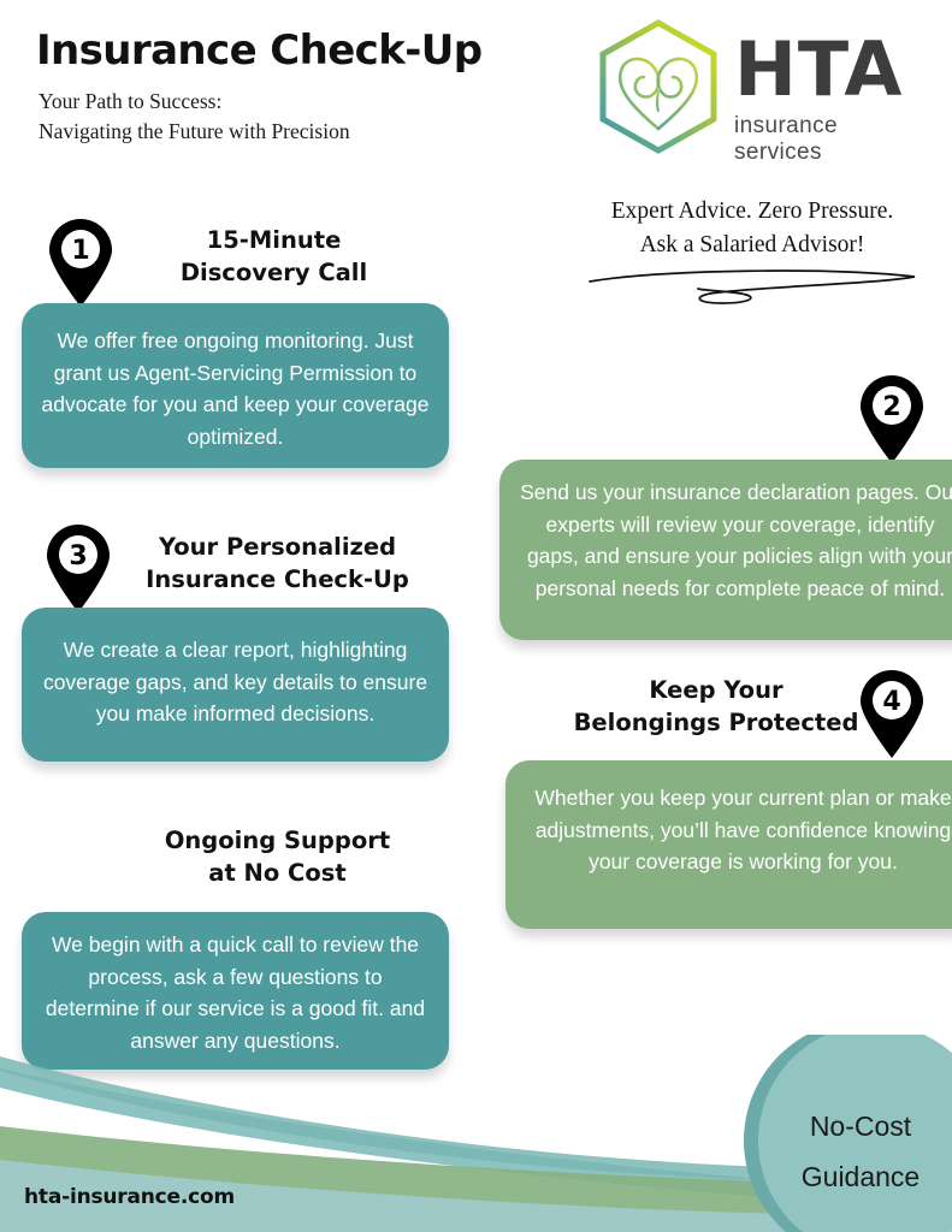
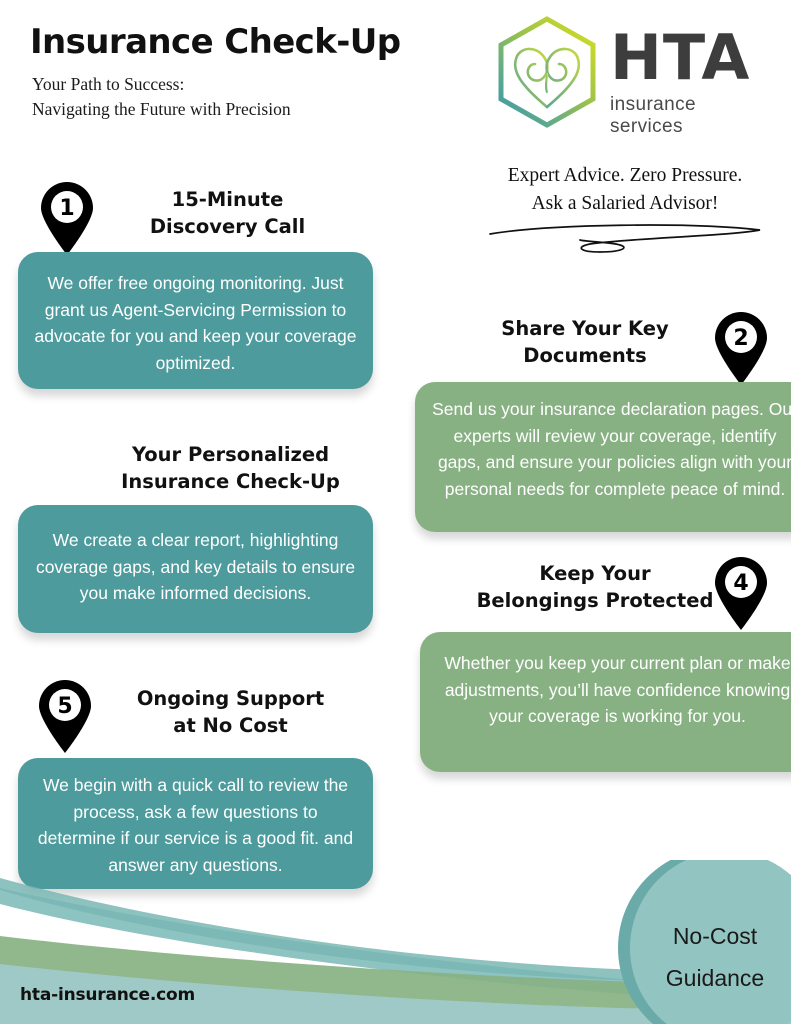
  Insurance Check-Up
  Your Path to Success:
  Navigating the Future with Precision
  HTA
  insurance services
  Expert Advice. Zero Pressure.
  Ask a Salaried Advisor!
  15-Minute
  Discovery Call
  1
  We offer free ongoing monitoring. Just grant us Agent-Servicing Permission to advocate for you and keep your coverage optimized.
+ Share Your Key
+ Documents
  2
  Send us your insurance declaration pages. Ou experts will review your coverage, identify gaps, and ensure your policies align with your personal needs for complete peace of mind.
  Your Personalized
  Insurance Check-Up
- 3
  We create a clear report, highlighting coverage gaps, and key details to ensure you make informed decisions.
  Keep Your
  Belongings Protected
  4
  Whether you keep your current plan or make adjustments, you’ll have confidence knowing your coverage is working for you.
  Ongoing Support
  at No Cost
+ 5
  We begin with a quick call to review the process, ask a few questions to determine if our service is a good fit. and answer any questions.
  No-Cost
  Guidance
  hta-insurance.com
